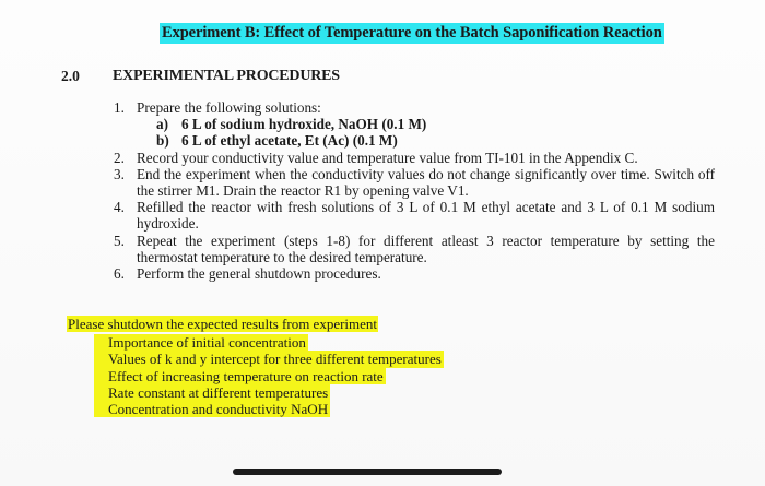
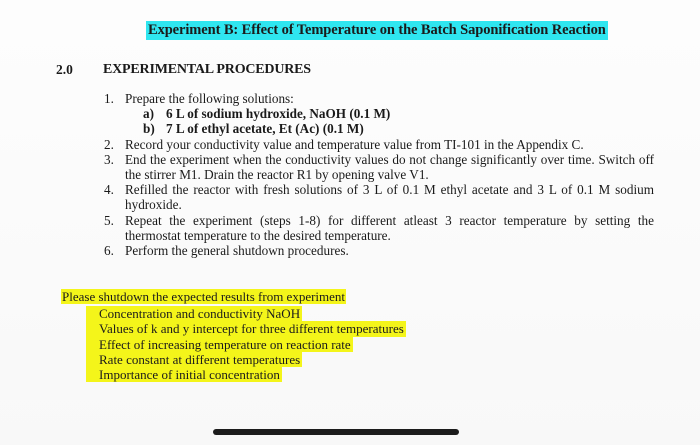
  Experiment B: Effect of Temperature on the Batch Saponification Reaction
  2.0
  EXPERIMENTAL PROCEDURES
  1.
  Prepare the following solutions:
  a)
  6 L of sodium hydroxide, NaOH (0.1 M)
  b)
- 6 L of ethyl acetate, Et (Ac) (0.1 M)
+ 7 L of ethyl acetate, Et (Ac) (0.1 M)
  2.
  Record your conductivity value and temperature value from TI-101 in the Appendix C.
  3.
  End the experiment when the conductivity values do not change significantly over time. Switch off the stirrer M1. Drain the reactor R1 by opening valve V1.
  4.
  Refilled the reactor with fresh solutions of 3 L of 0.1 M ethyl acetate and 3 L of 0.1 M sodium hydroxide.
  5.
  Repeat the experiment (steps 1-8) for different atleast 3 reactor temperature by setting the thermostat temperature to the desired temperature.
  6.
  Perform the general shutdown procedures.
  Please shutdown the expected results from experiment
- Importance of initial concentration
+ Concentration and conductivity NaOH
  Values of k and y intercept for three different temperatures
  Effect of increasing temperature on reaction rate
  Rate constant at different temperatures
- Concentration and conductivity NaOH
+ Importance of initial concentration
